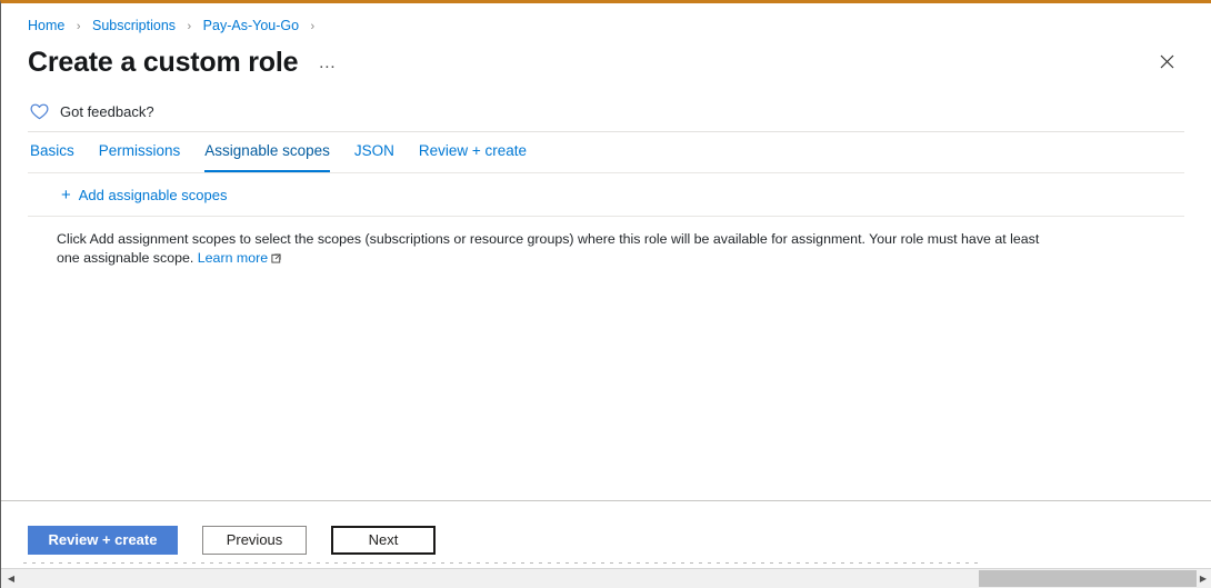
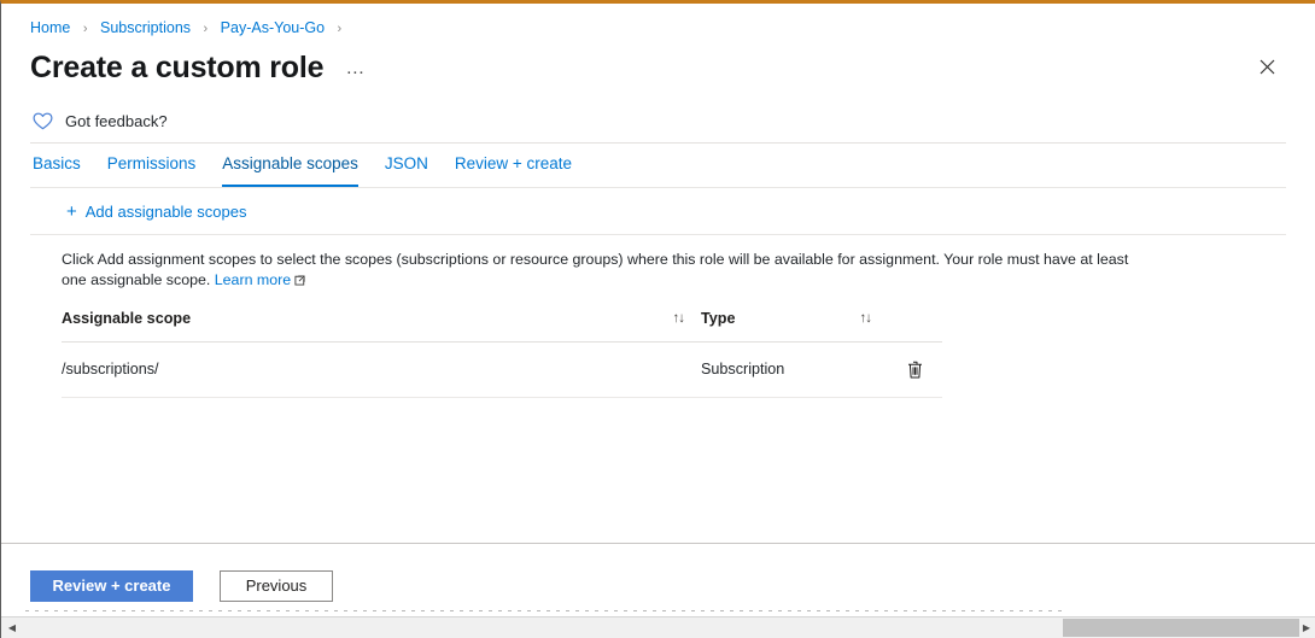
  Home › Subscriptions › Pay-As-You-Go ›
  Create a custom role
  …
  Got feedback?
  Basics
  Permissions
  Assignable scopes
  JSON
  Review + create
  +
  Add assignable scopes
  Click Add assignment scopes to select the scopes (subscriptions or resource groups) where this role will be available for assignment. Your role must have at least one assignable scope. Learn more
+ Assignable scope ↑↓	Type ↑↓
+ /subscriptions/	Subscription
  Review + create
  Previous
- Next
  ◀
  ▶
